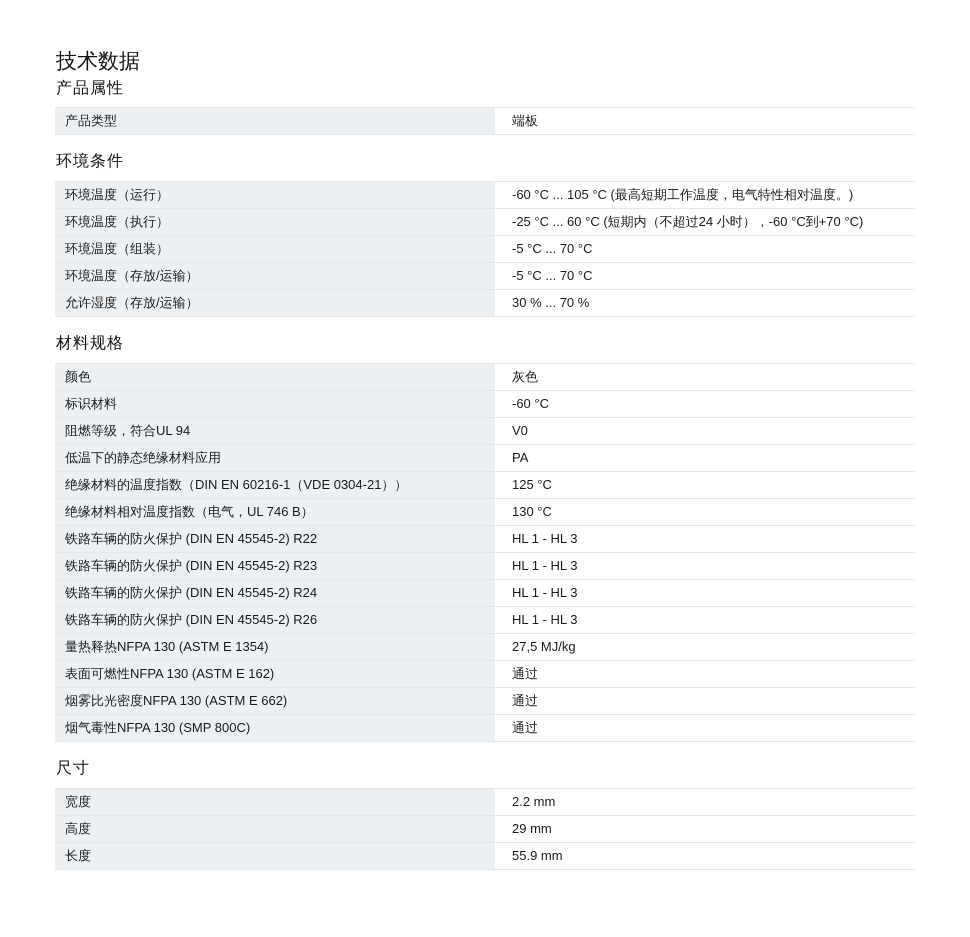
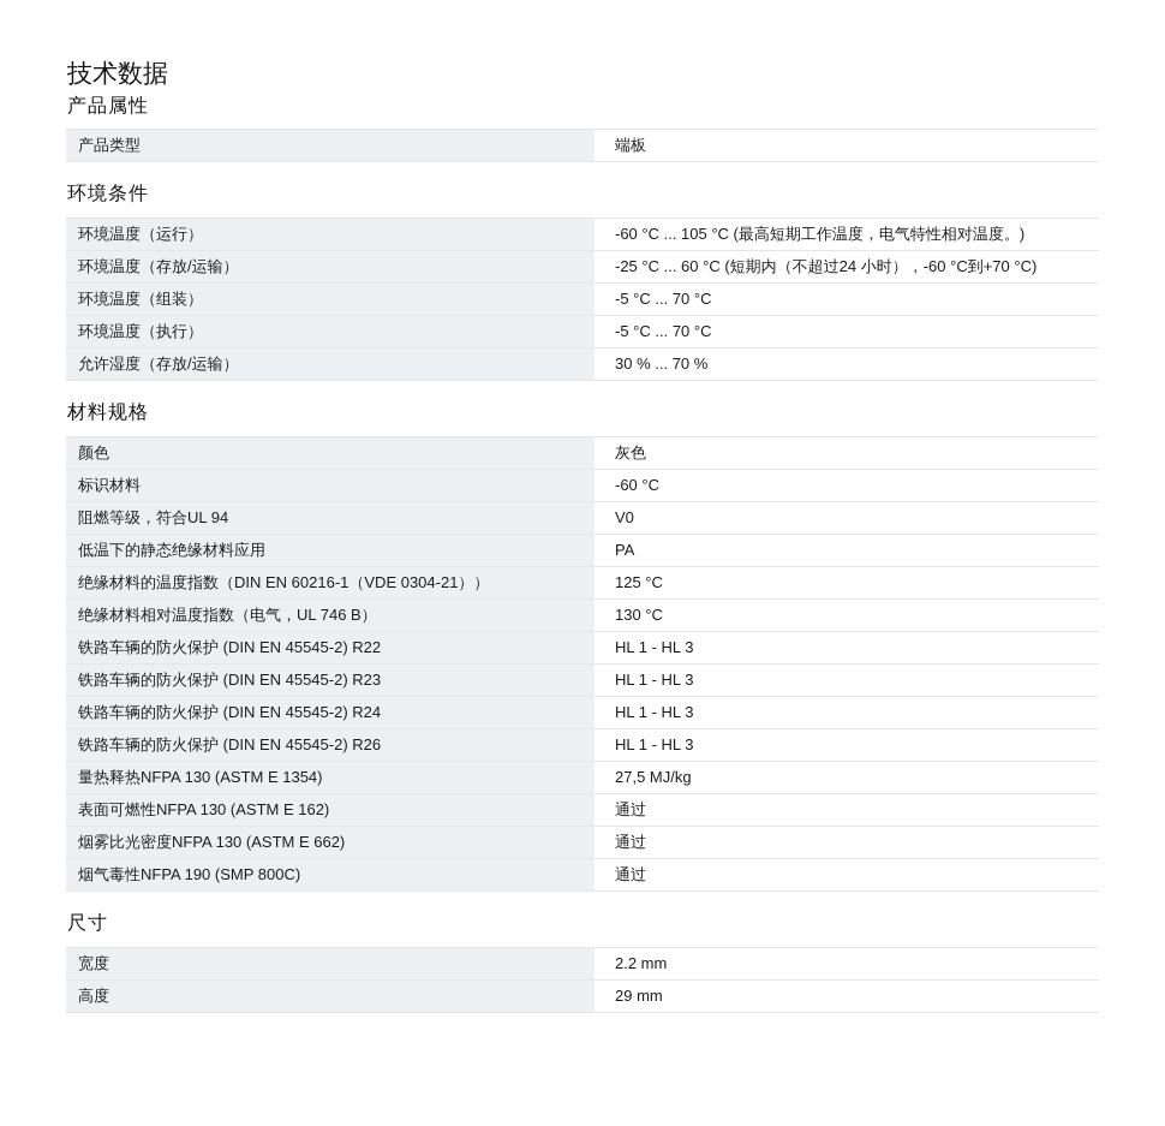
  技术数据
  产品属性
  产品类型	端板
  环境条件
  环境温度（运行）	-60 °C ... 105 °C (最高短期工作温度，电气特性相对温度。)
- 环境温度（执行）	-25 °C ... 60 °C (短期内（不超过24 小时），-60 °C到+70 °C)
+ 环境温度（存放/运输）	-25 °C ... 60 °C (短期内（不超过24 小时），-60 °C到+70 °C)
  环境温度（组装）	-5 °C ... 70 °C
- 环境温度（存放/运输）	-5 °C ... 70 °C
+ 环境温度（执行）	-5 °C ... 70 °C
  允许湿度（存放/运输）	30 % ... 70 %
  材料规格
  颜色	灰色
  标识材料	-60 °C
  阻燃等级，符合UL 94	V0
  低温下的静态绝缘材料应用	PA
  绝缘材料的温度指数（DIN EN 60216-1（VDE 0304-21））	125 °C
  绝缘材料相对温度指数（电气，UL 746 B）	130 °C
  铁路车辆的防火保护 (DIN EN 45545-2) R22	HL 1 - HL 3
  铁路车辆的防火保护 (DIN EN 45545-2) R23	HL 1 - HL 3
  铁路车辆的防火保护 (DIN EN 45545-2) R24	HL 1 - HL 3
  铁路车辆的防火保护 (DIN EN 45545-2) R26	HL 1 - HL 3
  量热释热NFPA 130 (ASTM E 1354)	27,5 MJ/kg
  表面可燃性NFPA 130 (ASTM E 162)	通过
  烟雾比光密度NFPA 130 (ASTM E 662)	通过
- 烟气毒性NFPA 130 (SMP 800C)	通过
+ 烟气毒性NFPA 190 (SMP 800C)	通过
  尺寸
  宽度	2.2 mm
  高度	29 mm
- 长度	55.9 mm
